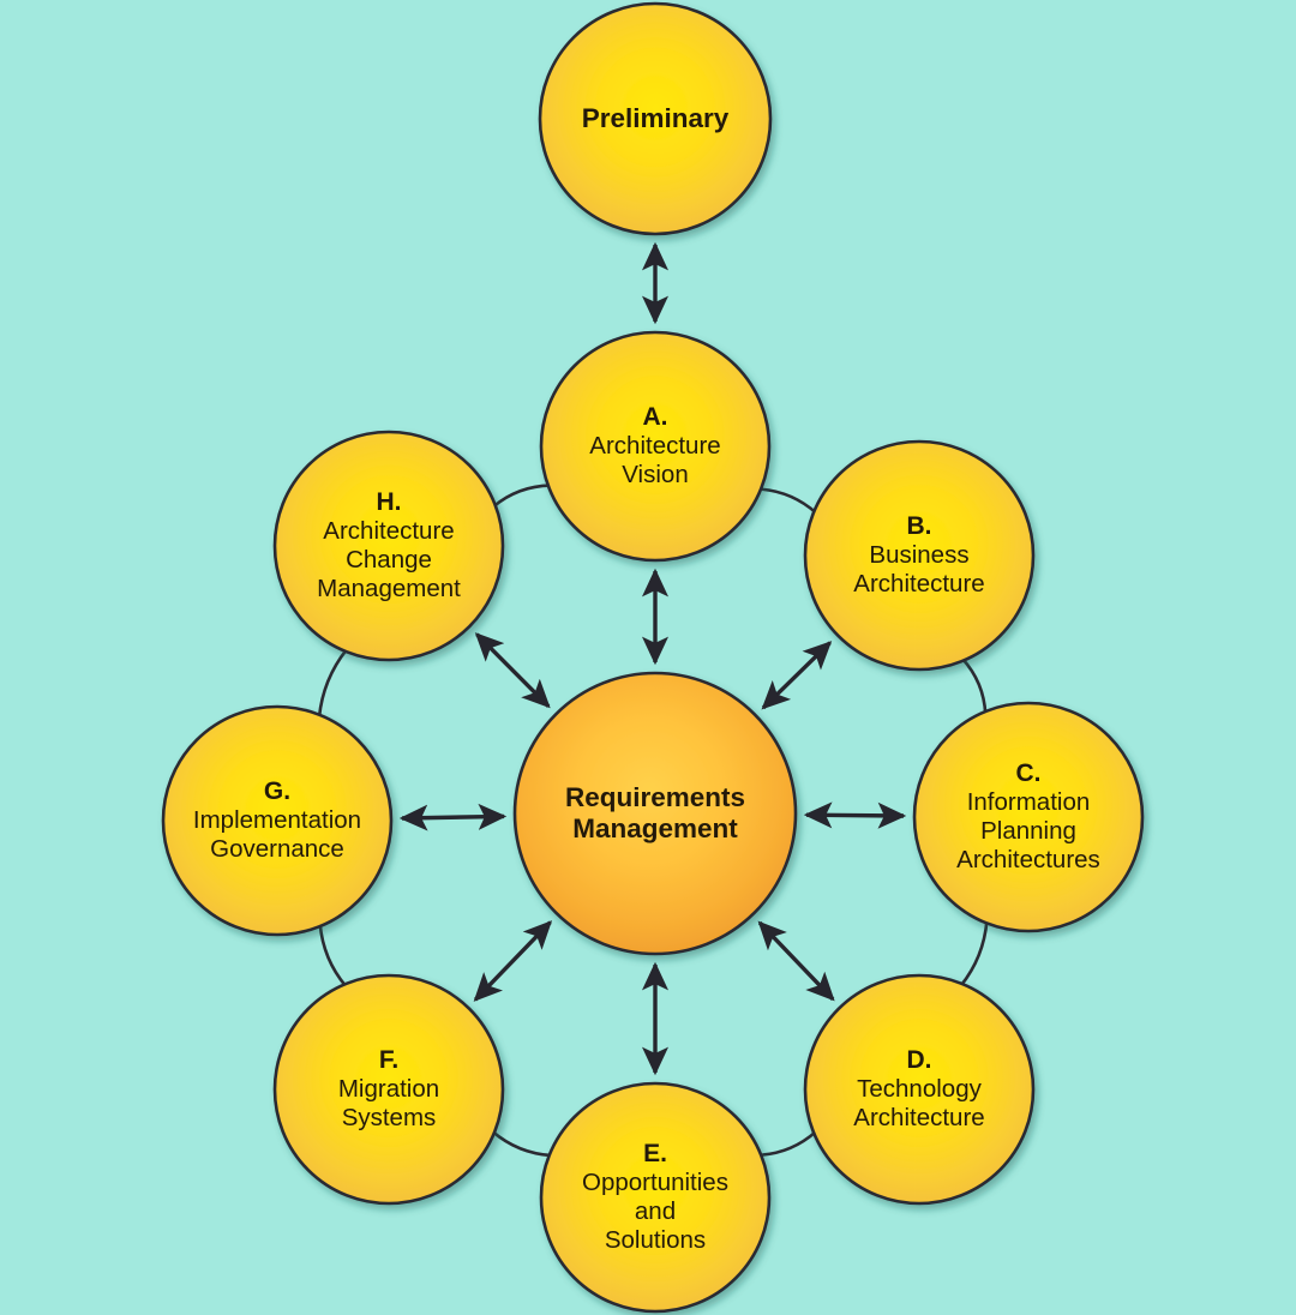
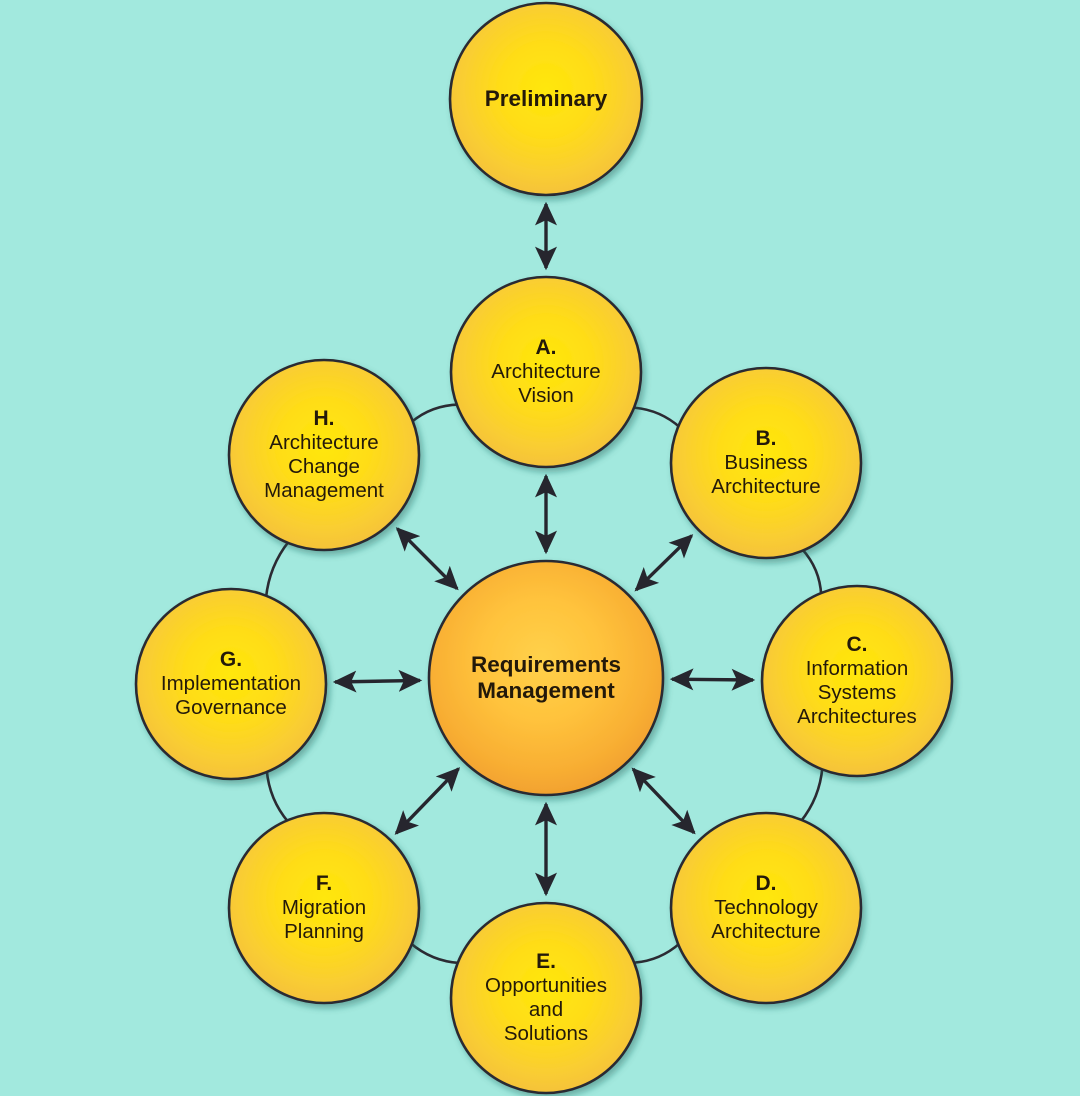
  A.
  Architecture
  Vision
  B.
  Business
  Architecture
  C.
  Information
- Planning
+ Systems
  Architectures
  D.
  Technology
  Architecture
  E.
  Opportunities
  and
  Solutions
  F.
  Migration
- Systems
+ Planning
  G.
  Implementation
  Governance
  H.
  Architecture
  Change
  Management
  Preliminary
  Requirements
  Management
